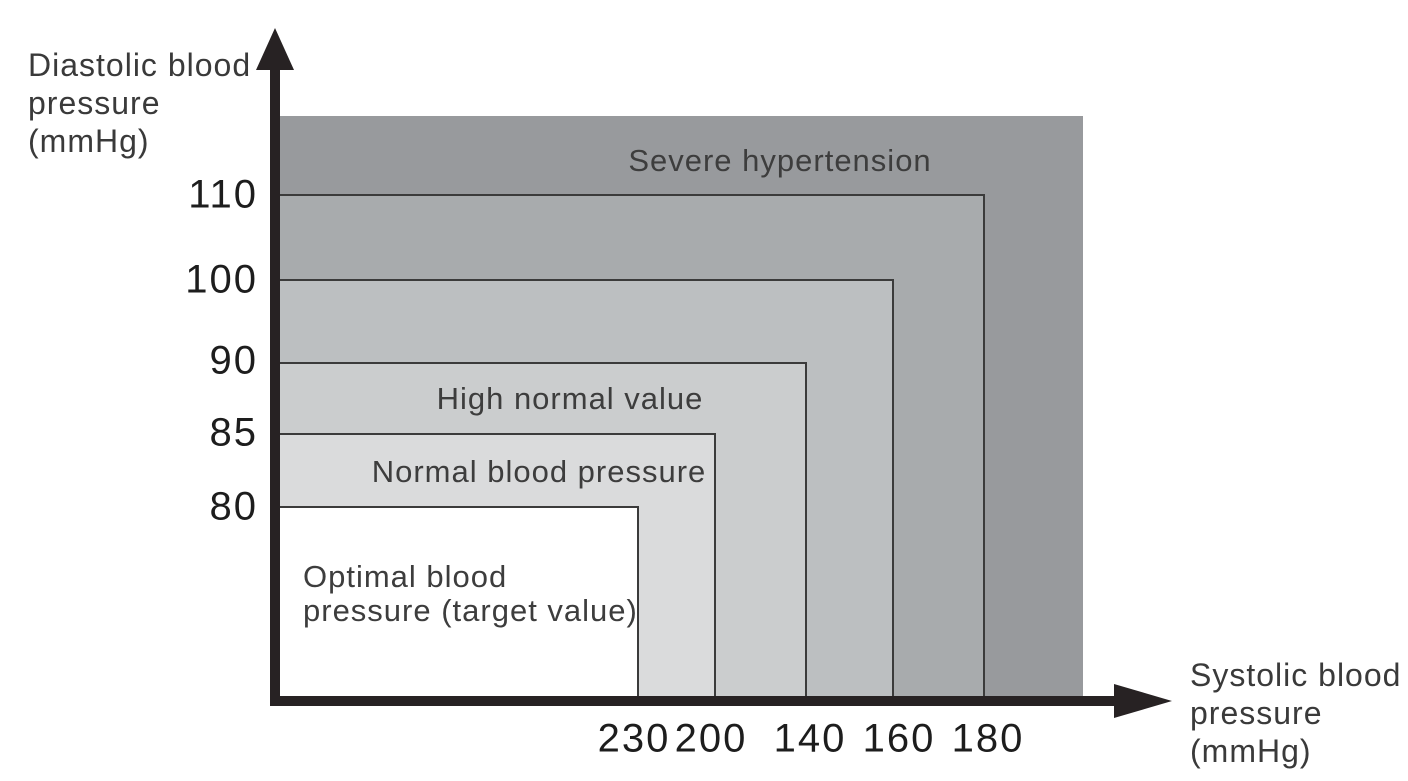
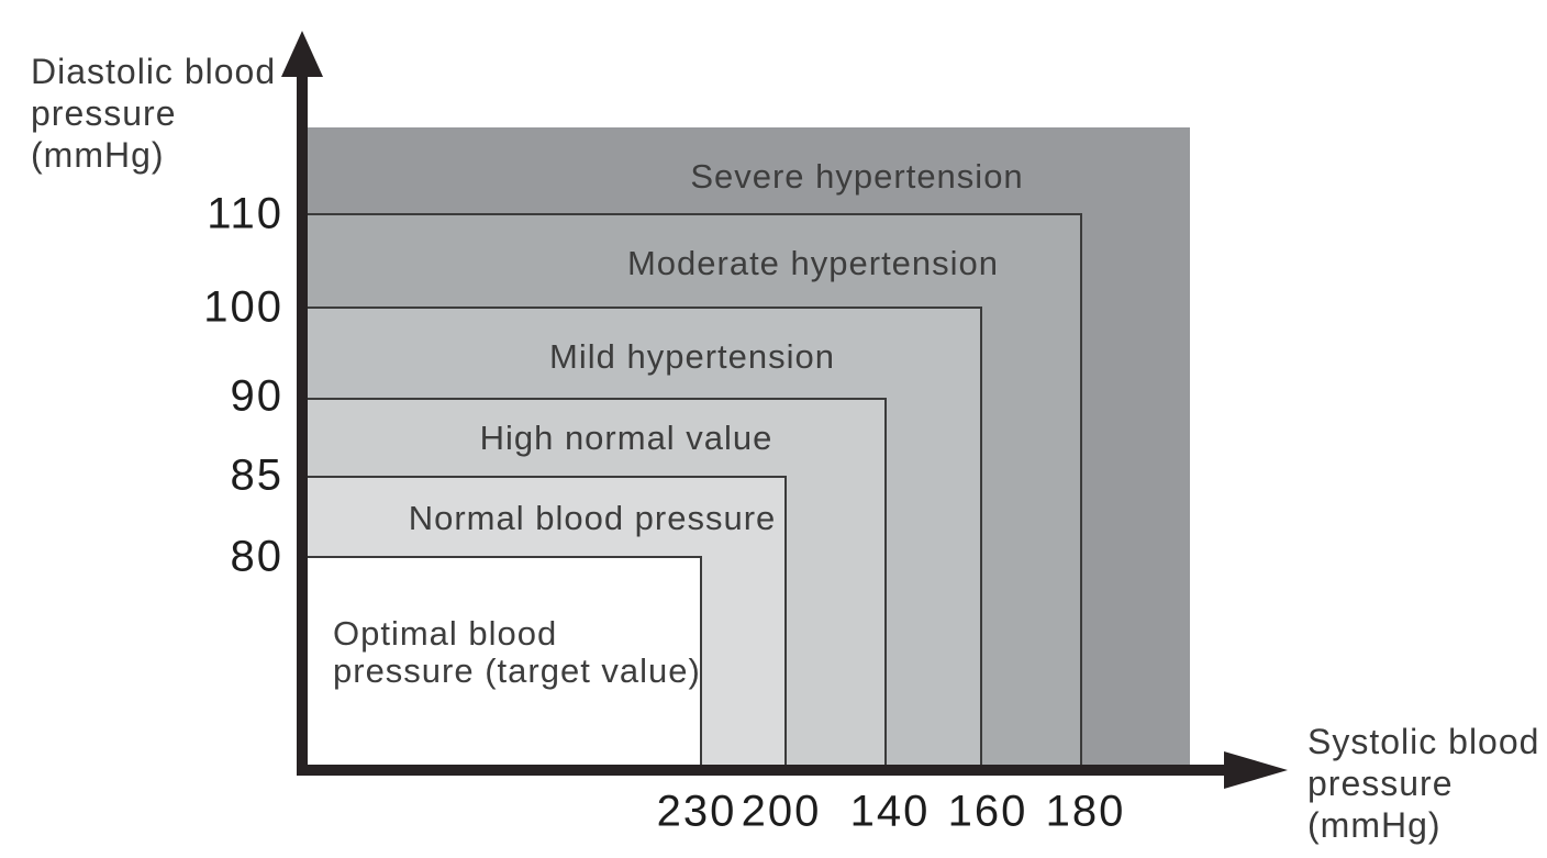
  Severe hypertension
+ Moderate hypertension
+ Mild hypertension
  High normal value
  Normal blood pressure
  Optimal blood
  pressure (target value)
  110
  100
  90
  85
  80
  230
  200
  140
  160
  180
  Diastolic blood
  pressure
  (mmHg)
  Systolic blood
  pressure
  (mmHg)
